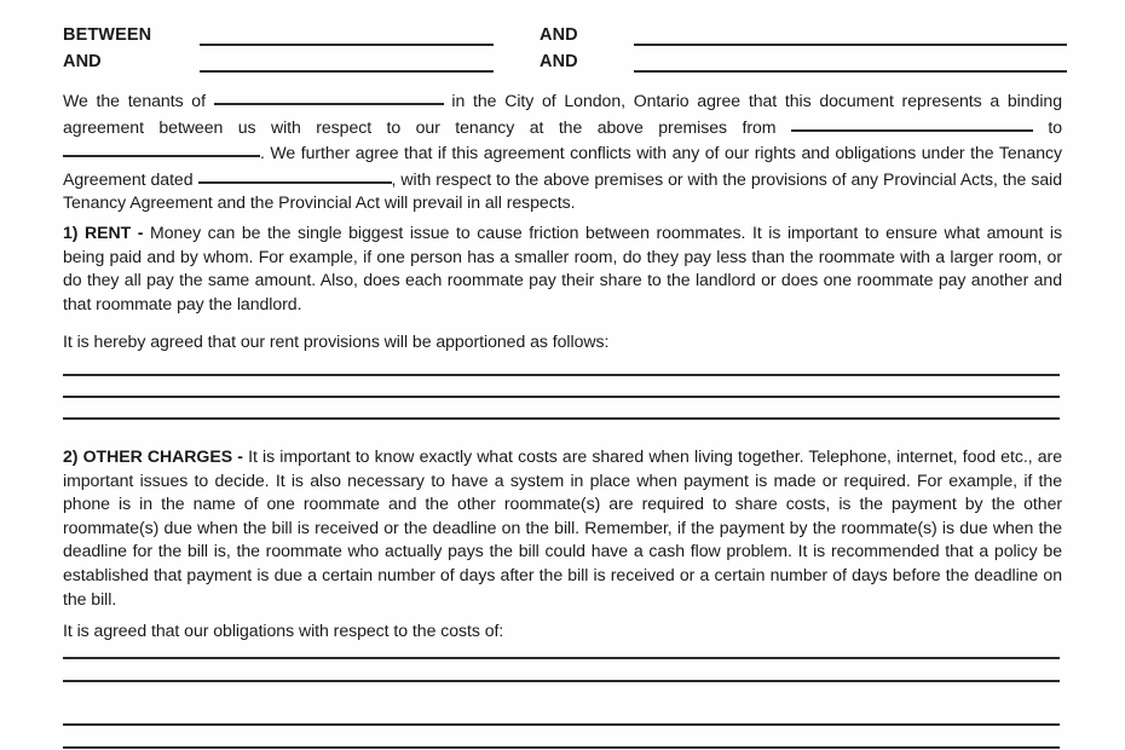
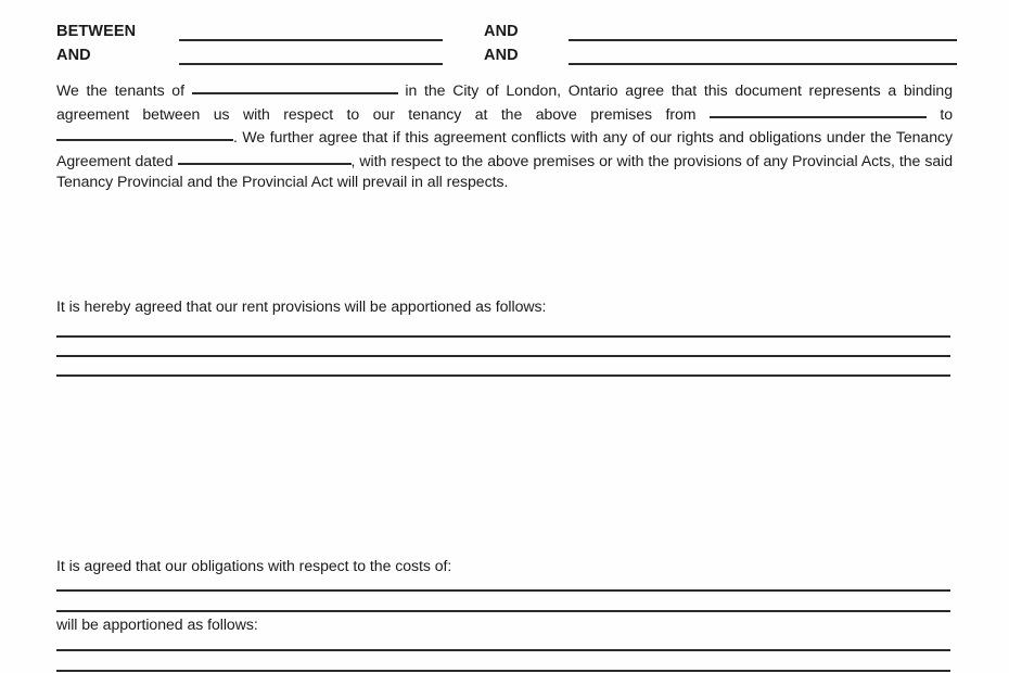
  BETWEEN
  AND
  AND
  AND
- We the tenants of in the City of London, Ontario agree that this document represents a binding agreement between us with respect to our tenancy at the above premises from to . We further agree that if this agreement conflicts with any of our rights and obligations under the Tenancy Agreement dated , with respect to the above premises or with the provisions of any Provincial Acts, the said Tenancy Agreement and the Provincial Act will prevail in all respects.
+ We the tenants of in the City of London, Ontario agree that this document represents a binding agreement between us with respect to our tenancy at the above premises from to . We further agree that if this agreement conflicts with any of our rights and obligations under the Tenancy Agreement dated , with respect to the above premises or with the provisions of any Provincial Acts, the said Tenancy Provincial and the Provincial Act will prevail in all respects.
- 1) RENT - Money can be the single biggest issue to cause friction between roommates. It is important to ensure what amount is being paid and by whom. For example, if one person has a smaller room, do they pay less than the roommate with a larger room, or do they all pay the same amount. Also, does each roommate pay their share to the landlord or does one roommate pay another and that roommate pay the landlord.
  It is hereby agreed that our rent provisions will be apportioned as follows:
- 2) OTHER CHARGES - It is important to know exactly what costs are shared when living together. Telephone, internet, food etc., are important issues to decide. It is also necessary to have a system in place when payment is made or required. For example, if the phone is in the name of one roommate and the other roommate(s) are required to share costs, is the payment by the other roommate(s) due when the bill is received or the deadline on the bill. Remember, if the payment by the roommate(s) is due when the deadline for the bill is, the roommate who actually pays the bill could have a cash flow problem. It is recommended that a policy be established that payment is due a certain number of days after the bill is received or a certain number of days before the deadline on the bill.
  It is agreed that our obligations with respect to the costs of:
+ will be apportioned as follows:
